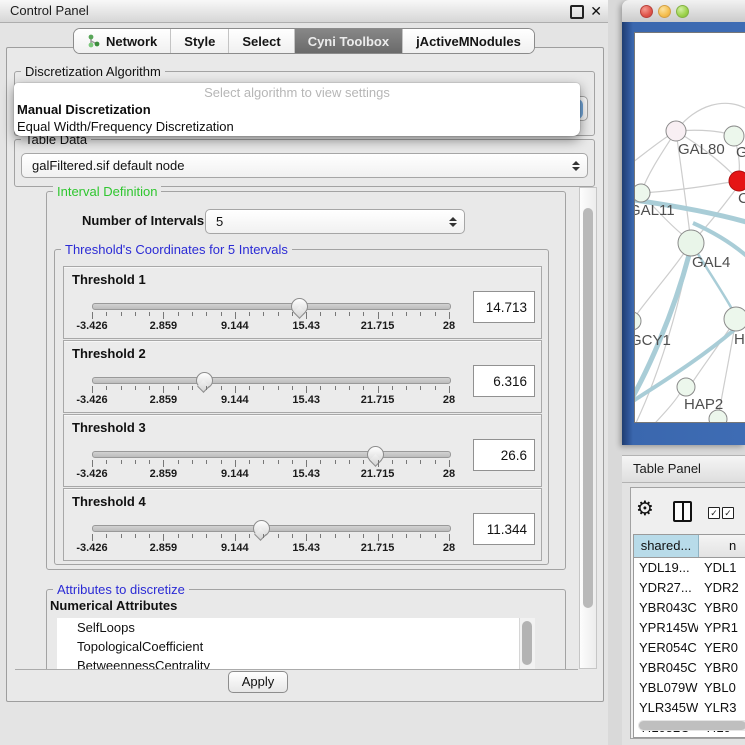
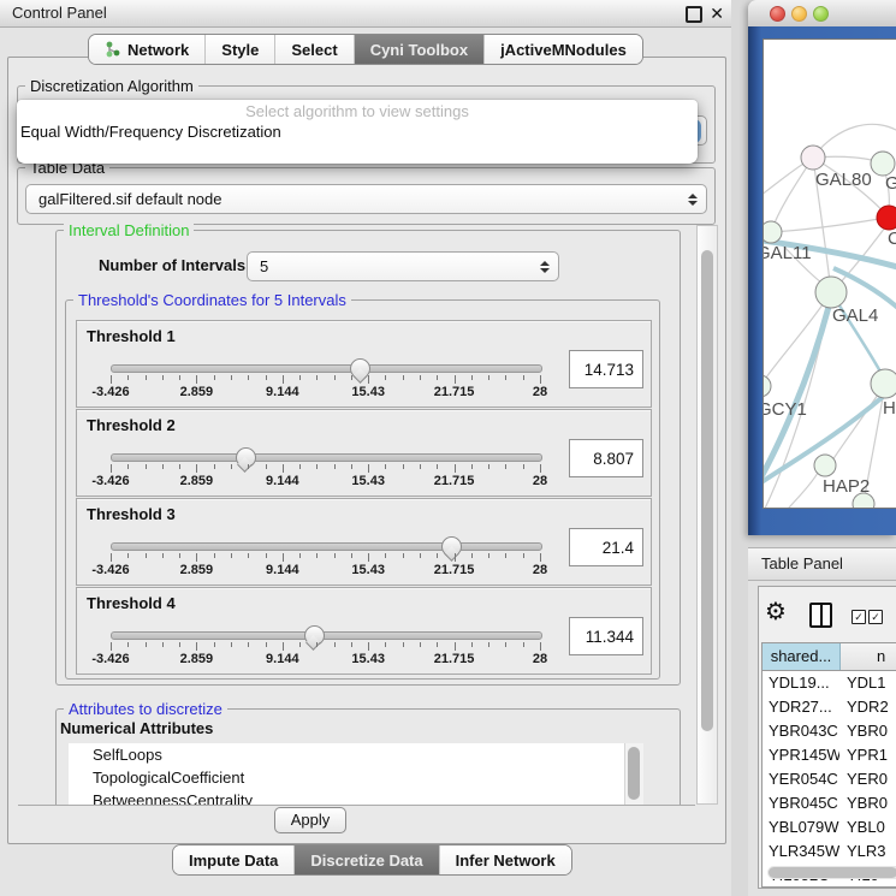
  Control Panel
  ✕
  Network
  Style
  Select
  Cyni Toolbox
  jActiveMNodules
  Discretization Algorithm
  Select algorithm to view settings
- Manual Discretization
  Equal Width/Frequency Discretization
  Table Data
  galFiltered.sif default node
  Interval Definition
  Number of Intervals
  5
  Threshold's Coordinates for 5 Intervals
  Threshold 1
  -3.426
  2.859
  9.144
  15.43
  21.715
  28
  14.713
  Threshold 2
  -3.426
  2.859
  9.144
  15.43
  21.715
  28
- 6.316
+ 8.807
  Threshold 3
  -3.426
  2.859
  9.144
  15.43
  21.715
  28
- 26.6
+ 21.4
  Threshold 4
  -3.426
  2.859
  9.144
  15.43
  21.715
  28
  11.344
  Attributes to discretize
  Numerical Attributes
  SelfLoops
  TopologicalCoefficient
  BetweennessCentrality
  Apply
+ Impute Data
+ Discretize Data
+ Infer Network
  GAL80
  C
  GAL11
  GAL4
  GCY1
  H
  HAP2
  Table Panel
  ⚙
  ✓
  ✓
  shared...
  n
  YDL19...
  YDL1
  YDR27...
  YDR2
  YBR043C
  YBR0
  YPR145W
  YPR1
  YER054C
  YER0
  YBR045C
  YBR0
  YBL079W
  YBL0
  YLR345W
  YLR3
